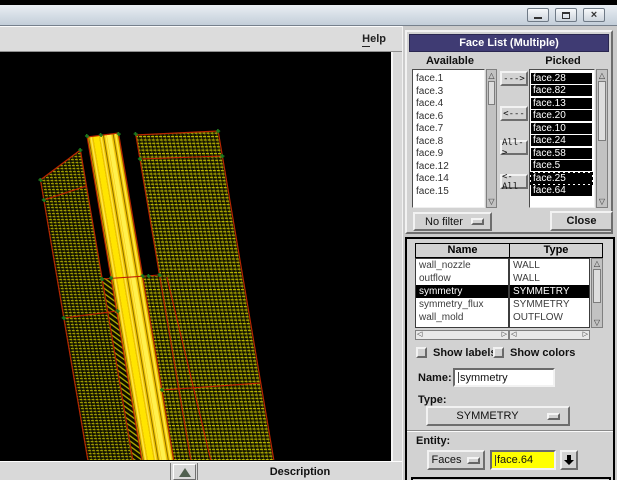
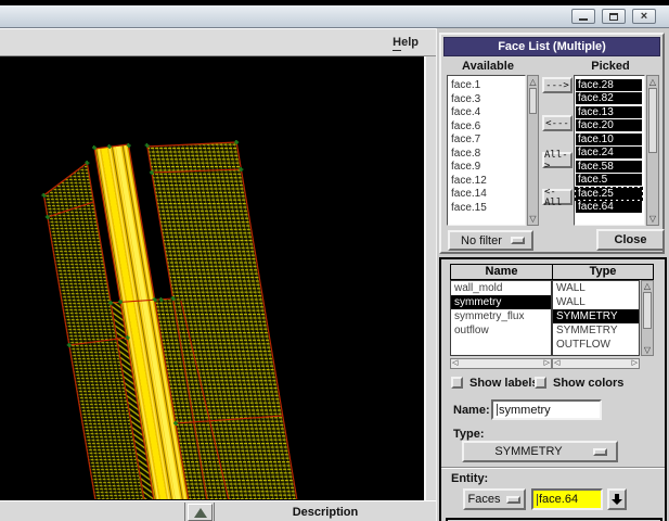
  ×
  Help
  Description
  Face List (Multiple)
  Available
  Picked
  face.1
  face.3
  face.4
  face.6
  face.7
  face.8
  face.9
  face.12
  face.14
  face.15
  △
  ▽
  --->
  <---
  All->
  <-All
  face.28
  face.82
  face.13
  face.20
  face.10
  face.24
  face.58
  face.5
  face.25
  face.64
  △
  ▽
  No filter
  Close
  Name
  Type
- wall_nozzle
- outflow
+ wall_mold
  symmetry
  symmetry_flux
- wall_mold
+ outflow
  WALL
  WALL
  SYMMETRY
  SYMMETRY
  OUTFLOW
  △
  ▽
  Show label
  Show colors
  Name:
  symmetry
  Type:
  SYMMETRY
  Entity:
  Faces
  face.64
